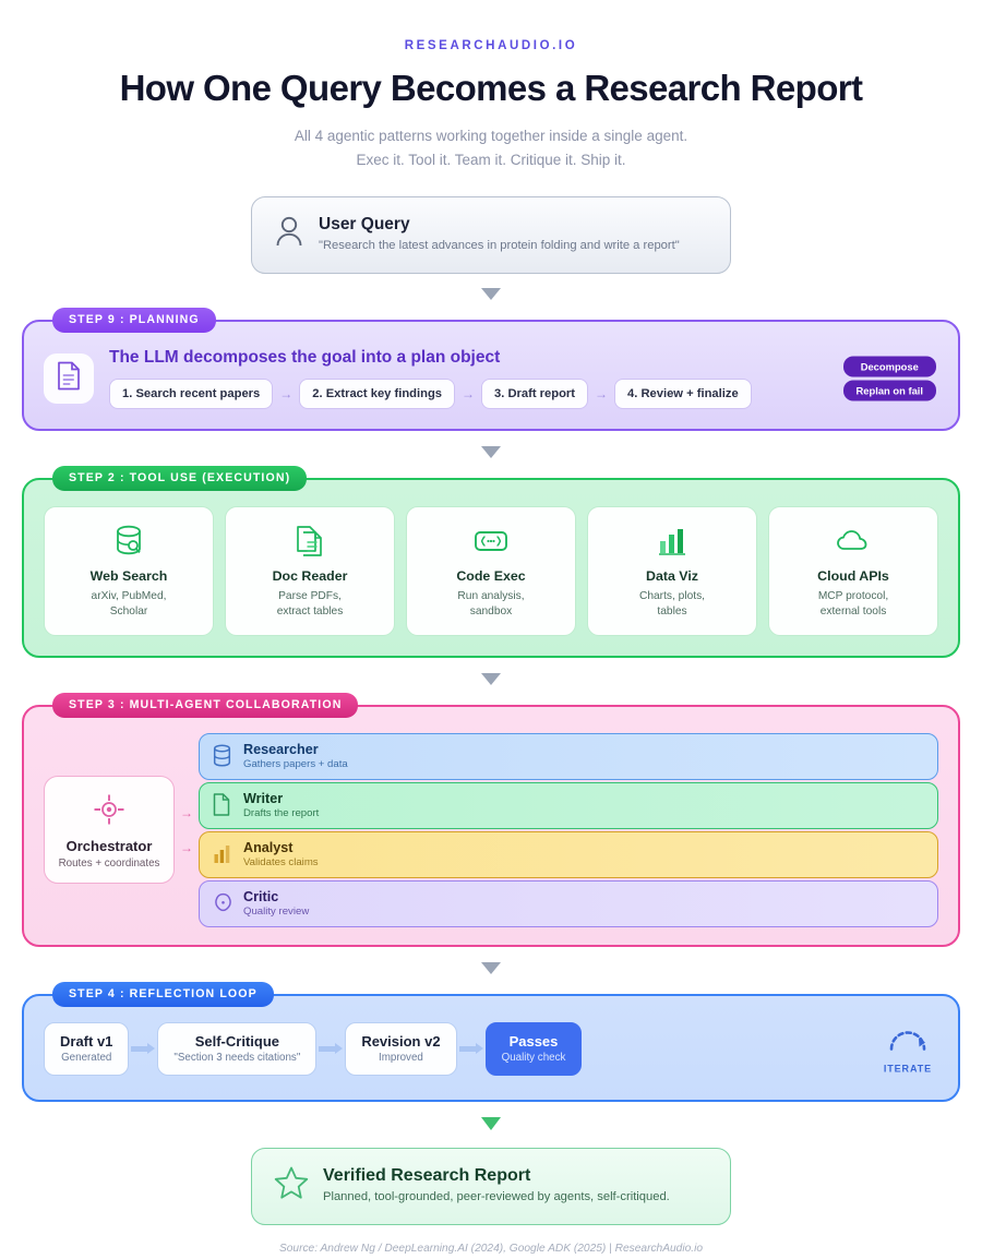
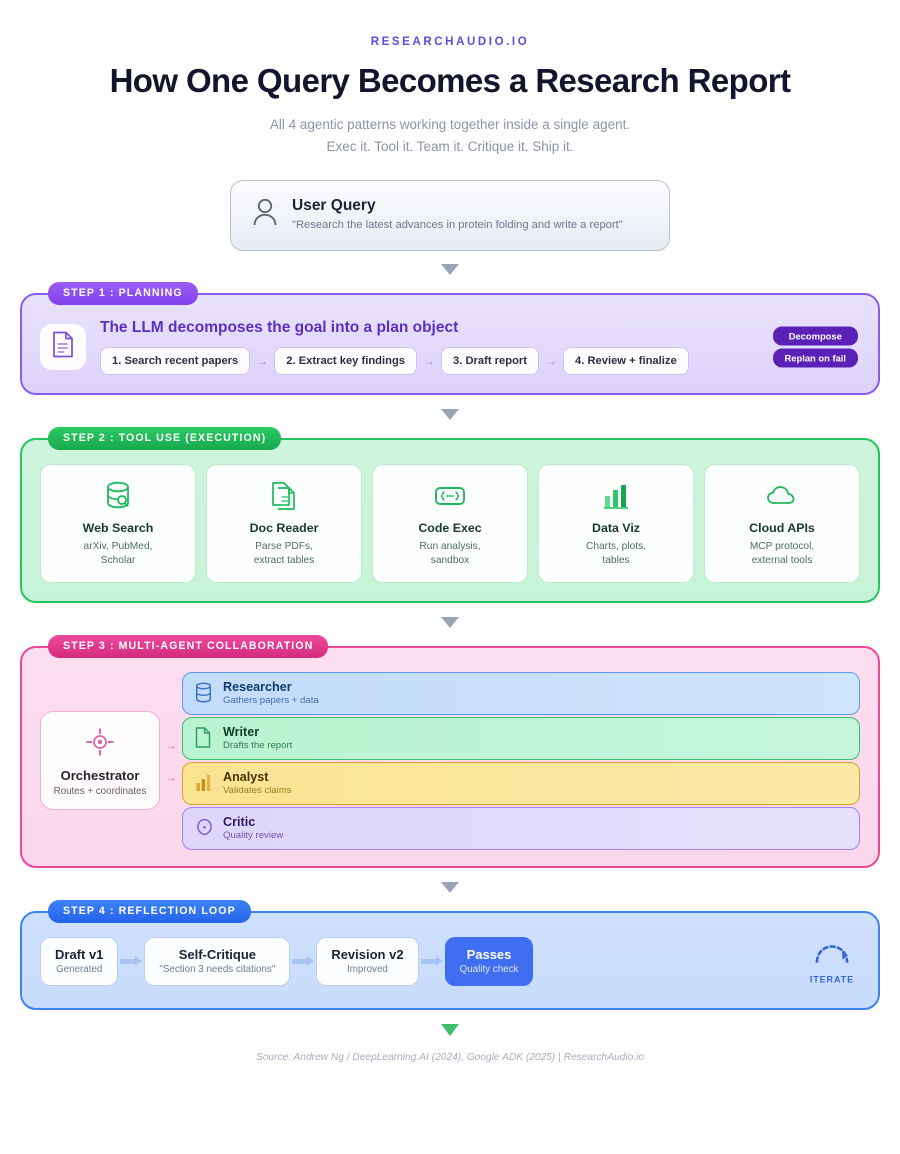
  RESEARCHAUDIO.IO
  How One Query Becomes a Research Report
  All 4 agentic patterns working together inside a single agent.
  Exec it. Tool it. Team it. Critique it. Ship it.
  User Query
  "Research the latest advances in protein folding and write a report"
- STEP 9 : PLANNING
+ STEP 1 : PLANNING
  The LLM decomposes the goal into a plan object
  1. Search recent papers
  →
  2. Extract key findings
  →
  3. Draft report
  →
  4. Review + finalize
  Decompose
  Replan on fail
  STEP 2 : TOOL USE (EXECUTION)
  Web Search
  arXiv, PubMed,
  Scholar
  Doc Reader
  Parse PDFs,
  extract tables
  Code Exec
  Run analysis,
  sandbox
  Data Viz
  Charts, plots,
  tables
  Cloud APIs
  MCP protocol,
  external tools
  STEP 3 : MULTI-AGENT COLLABORATION
  Orchestrator
  Routes + coordinates
  →
  →
  Researcher
  Gathers papers + data
  Writer
  Drafts the report
  Analyst
  Validates claims
  Critic
  Quality review
  STEP 4 : REFLECTION LOOP
  Draft v1
  Generated
  Self-Critique
  "Section 3 needs citations"
  Revision v2
  Improved
  Passes
  Quality check
  ITERATE
- Verified Research Report
- Planned, tool-grounded, peer-reviewed by agents, self-critiqued.
  Source: Andrew Ng / DeepLearning.AI (2024), Google ADK (2025) | ResearchAudio.io
